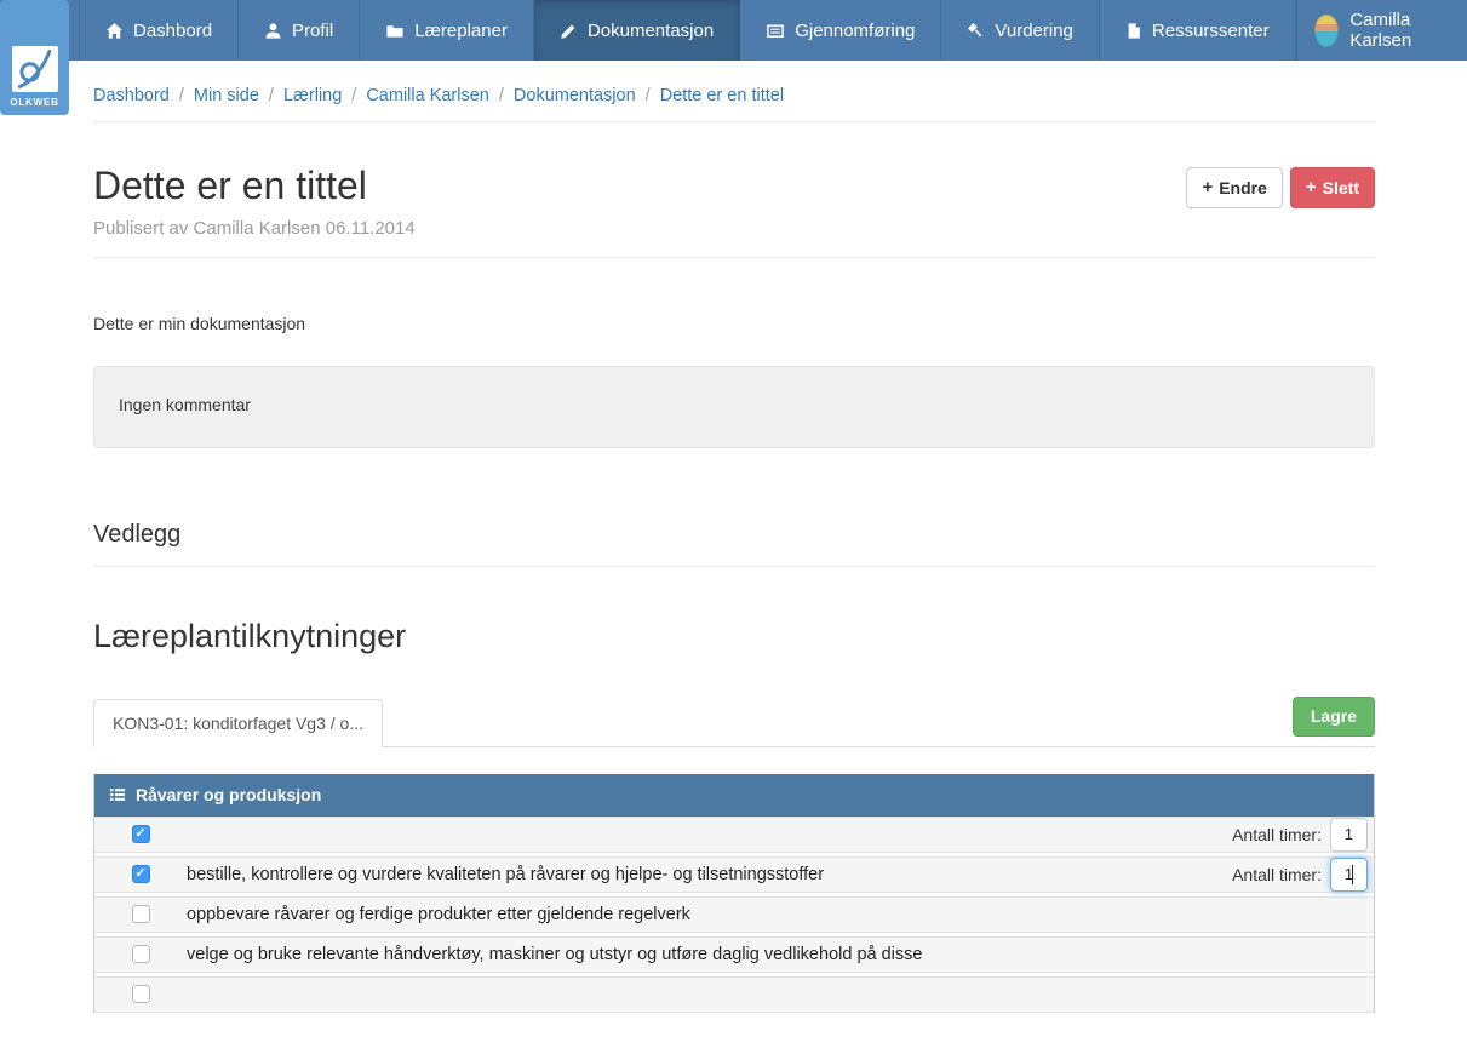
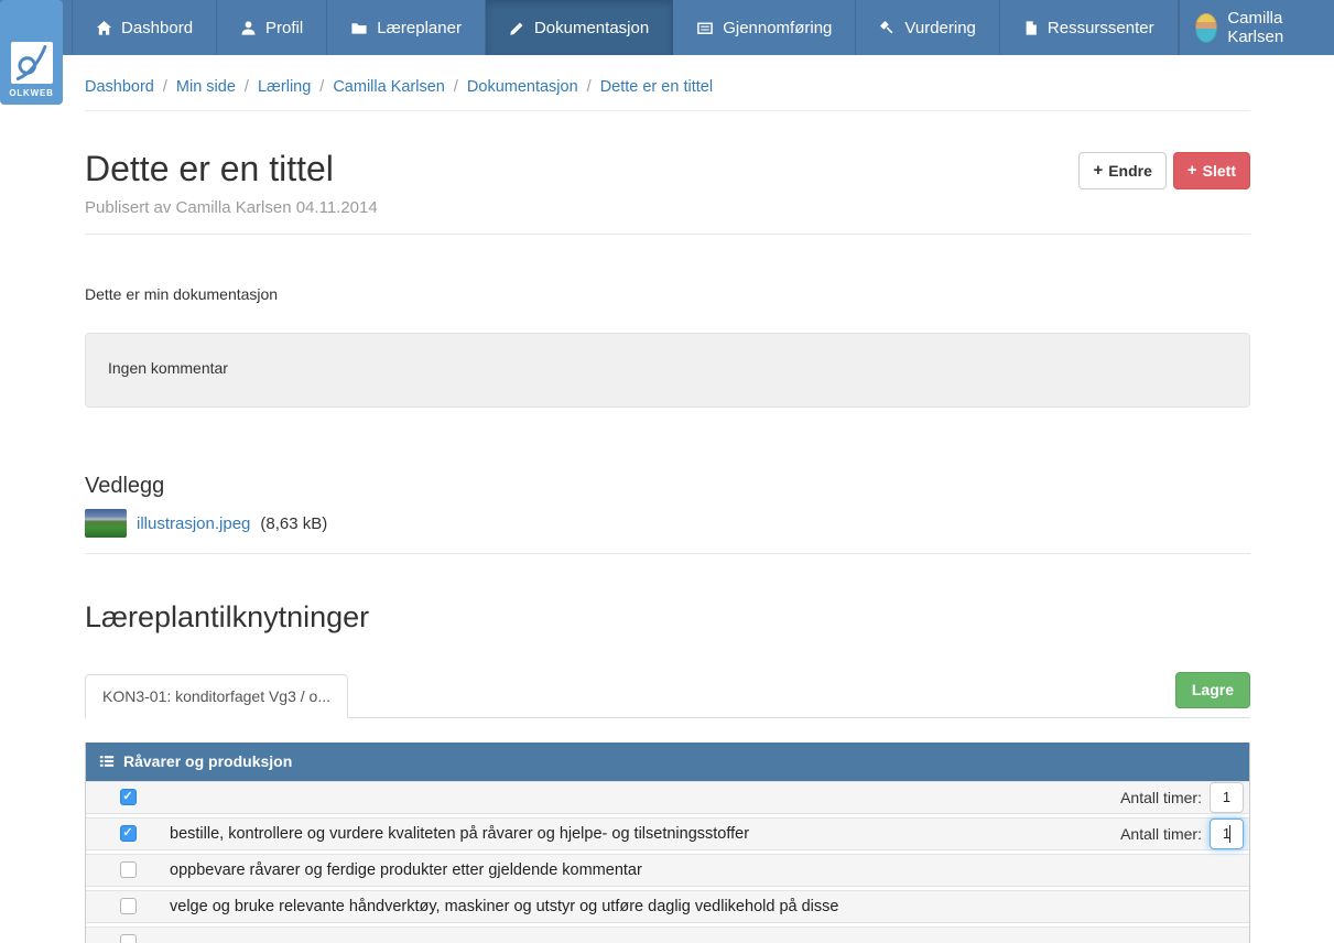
  OLKWEB
  Dashbord
  Profil
  Læreplaner
  Dokumentasjon
  Gjennomføring
  Vurdering
  Ressurssenter
  Camilla Karlsen
  Dashbord
  /
  Min side
  /
  Lærling
  /
  Camilla Karlsen
  /
  Dokumentasjon
  /
  Dette er en tittel
  Dette er en tittel
- Publisert av Camilla Karlsen 06.11.2014
+ Publisert av Camilla Karlsen 04.11.2014
  +
  Endre
  +
  Slett
  Dette er min dokumentasjon
  Ingen kommentar
  Vedlegg
+ illustrasjon.jpeg
+ (8,63 kB)
  Læreplantilknytninger
  KON3-01: konditorfaget Vg3 / o...
  Lagre
  Råvarer og produksjon
  Antall timer:
  1
  bestille, kontrollere og vurdere kvaliteten på råvarer og hjelpe- og tilsetningsstoffer
  Antall timer:
  1
- oppbevare råvarer og ferdige produkter etter gjeldende regelverk
+ oppbevare råvarer og ferdige produkter etter gjeldende kommentar
  velge og bruke relevante håndverktøy, maskiner og utstyr og utføre daglig vedlikehold på disse
